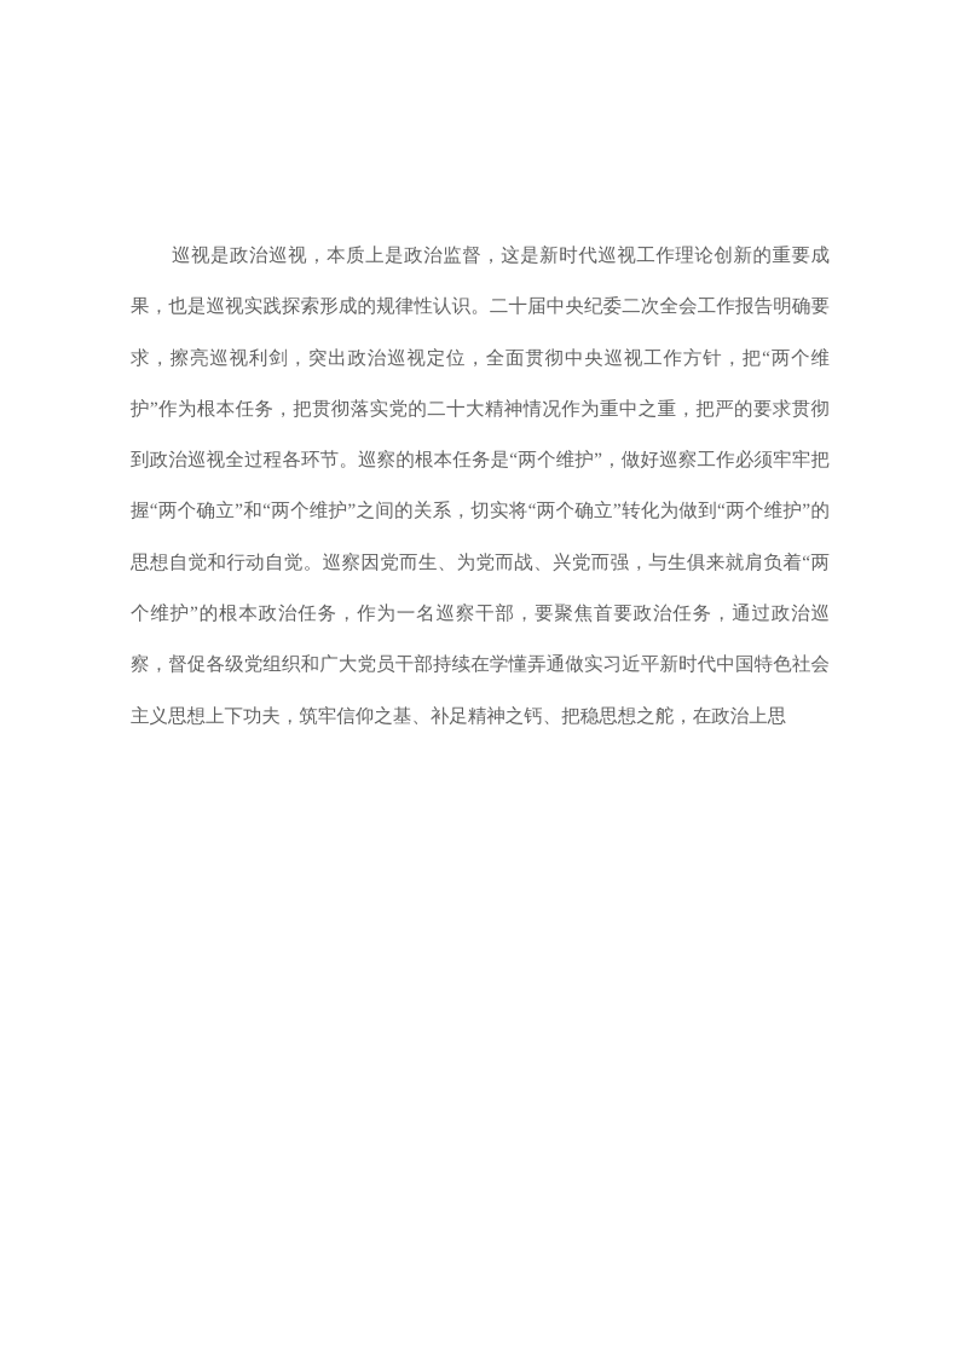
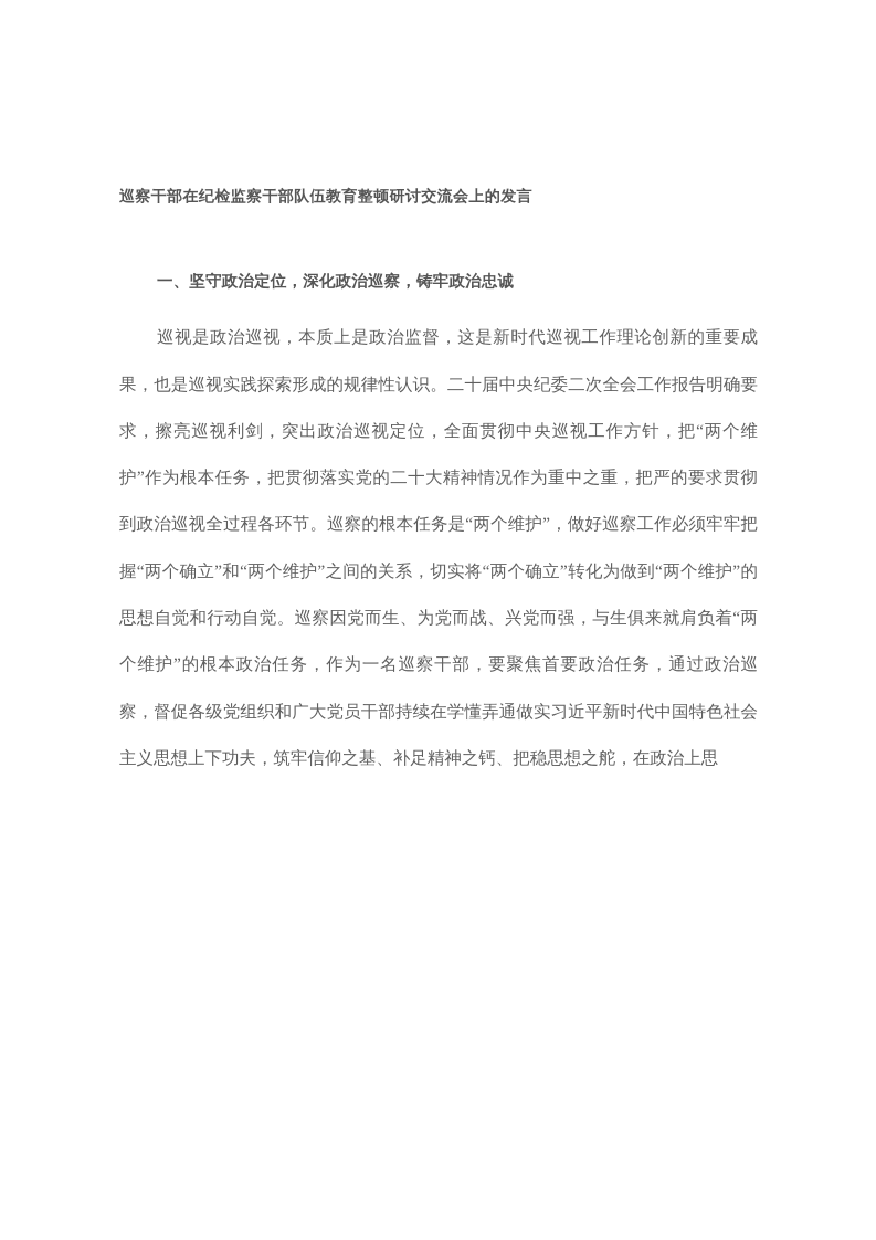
+ 巡察干部在纪检监察干部队伍教育整顿研讨交流会上的发言
+ 一、坚守政治定位，深化政治巡察，铸牢政治忠诚
  巡视是政治巡视，本质上是政治监督，这是新时代巡视工作理论创新的重要成果，也是巡视实践探索形成的规律性认识。二十届中央纪委二次全会工作报告明确要求，擦亮巡视利剑，突出政治巡视定位，全面贯彻中央巡视工作方针，把“两个维护”作为根本任务，把贯彻落实党的二十大精神情况作为重中之重，把严的要求贯彻到政治巡视全过程各环节。巡察的根本任务是“两个维护”，做好巡察工作必须牢牢把握“两个确立”和“两个维护”之间的关系，切实将“两个确立”转化为做到“两个维护”的思想自觉和行动自觉。巡察因党而生、为党而战、兴党而强，与生俱来就肩负着“两个维护”的根本政治任务，作为一名巡察干部，要聚焦首要政治任务，通过政治巡察，督促各级党组织和广大党员干部持续在学懂弄通做实习近平新时代中国特色社会主义思想上下功夫，筑牢信仰之基、补足精神之钙、把稳思想之舵，在政治上思
